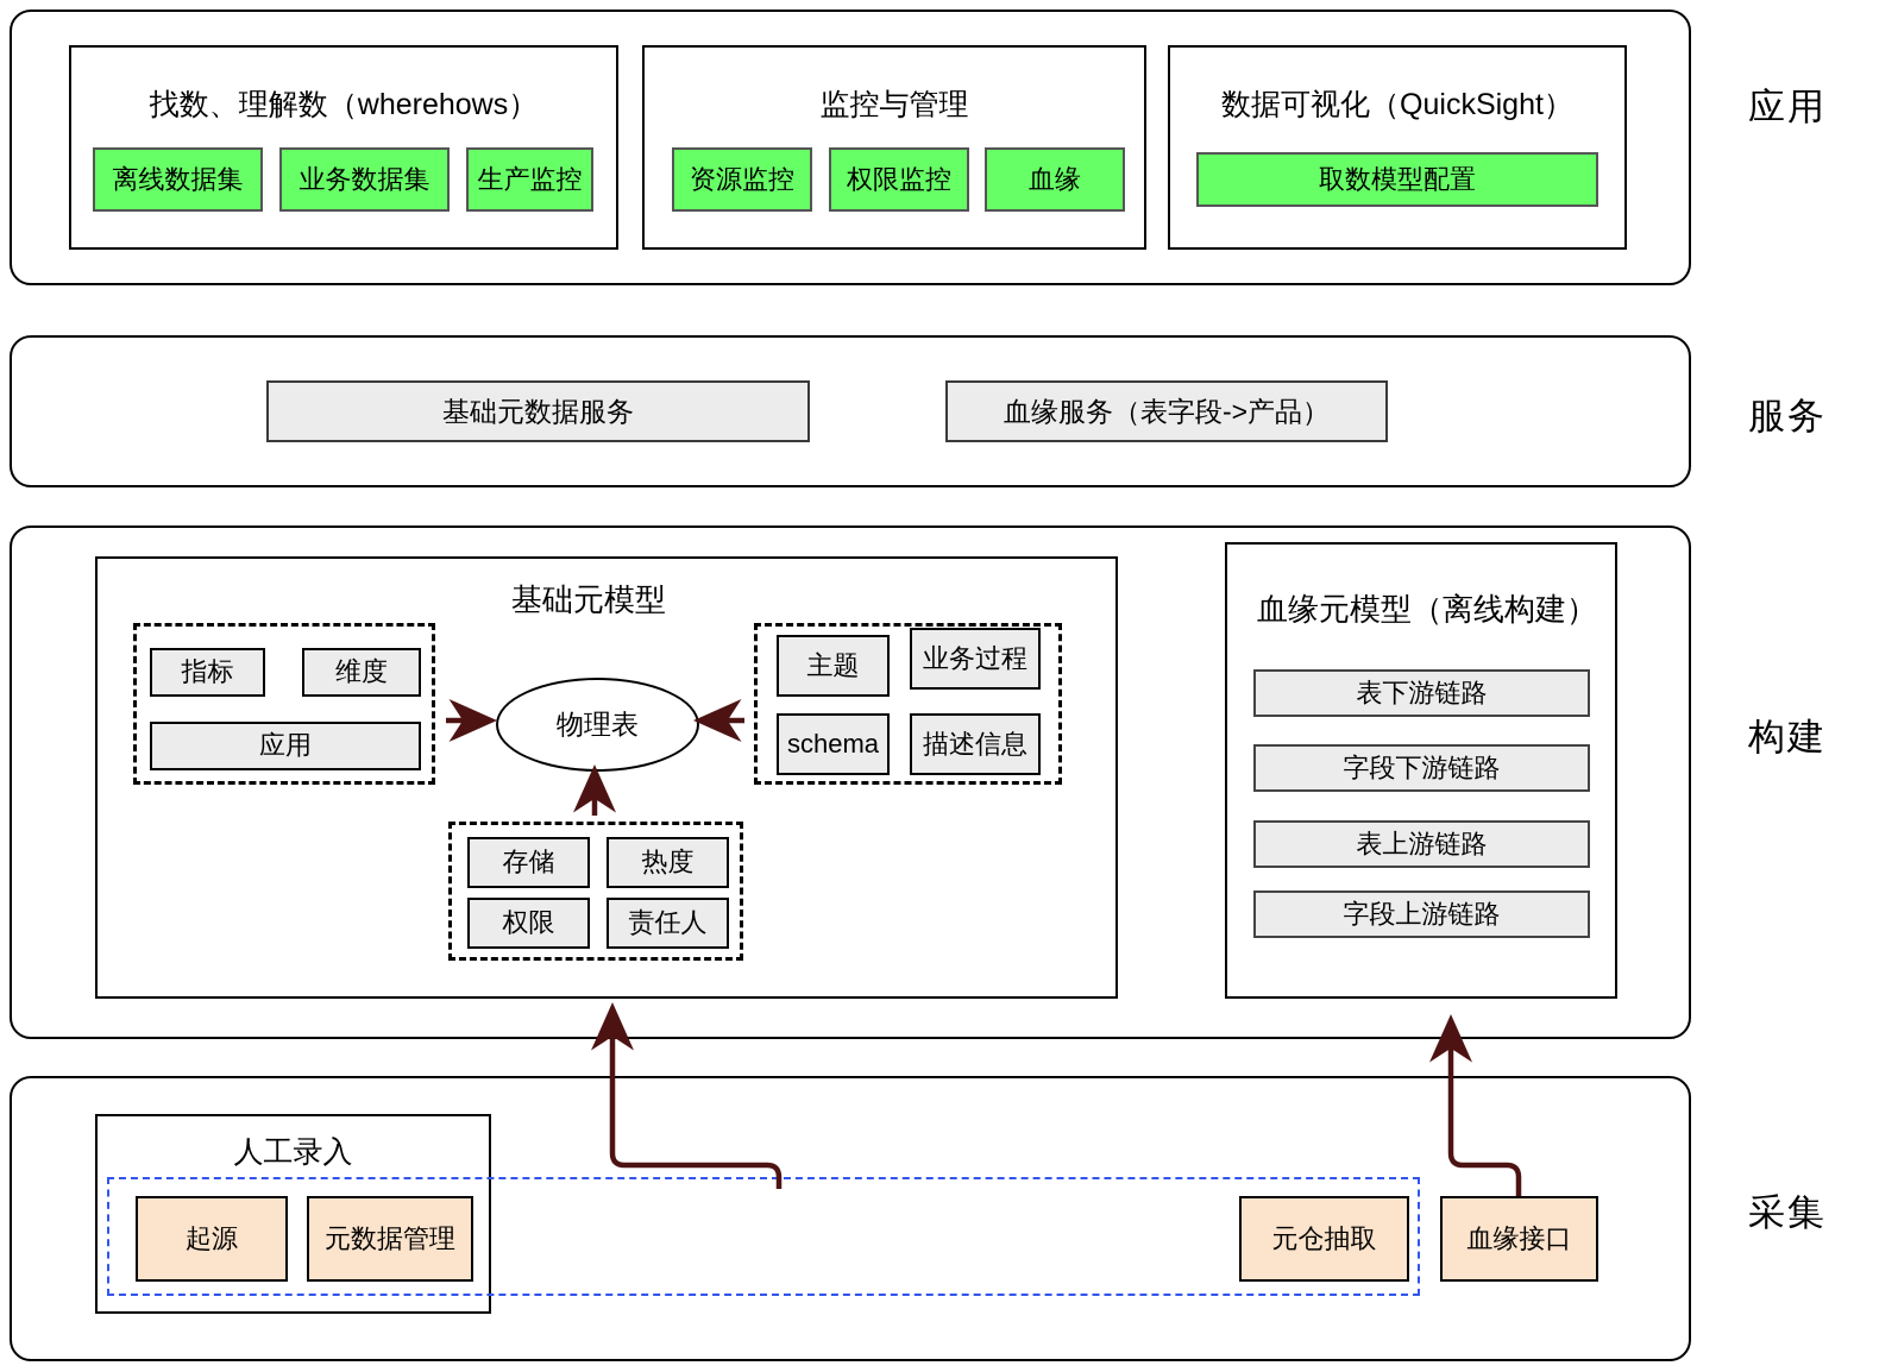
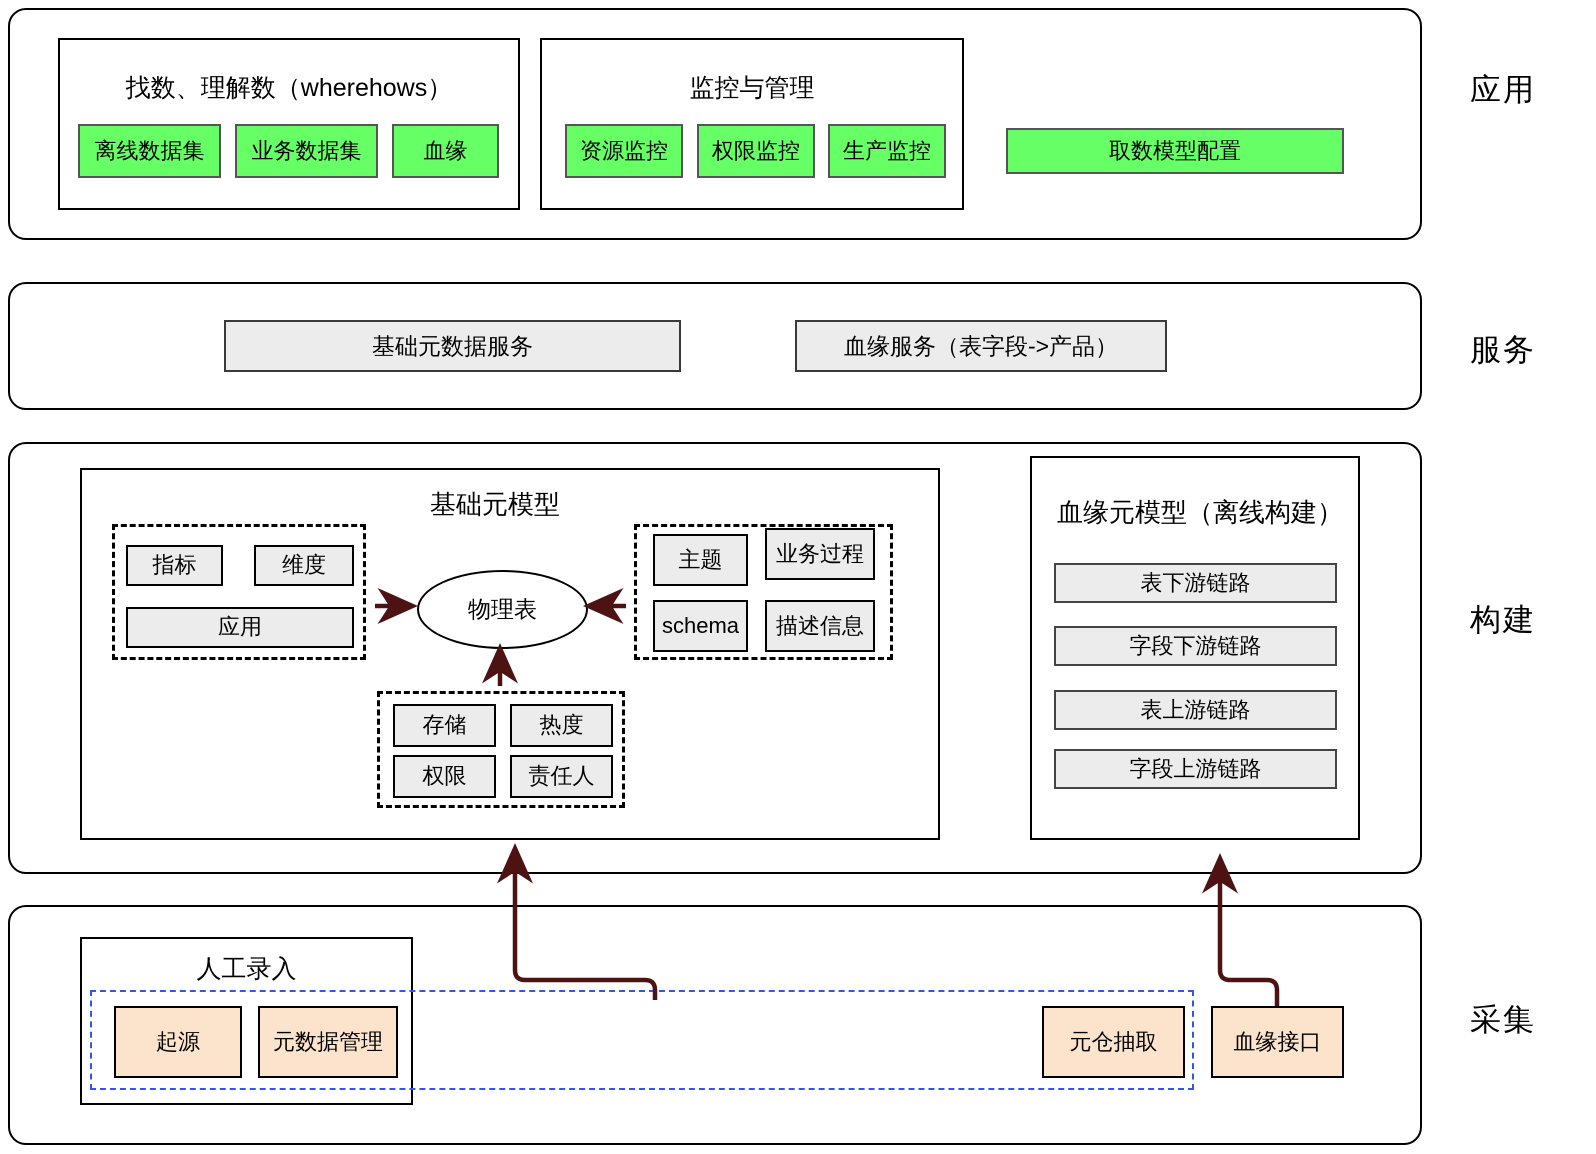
  应用
  找数、理解数（wherehows）
  离线数据集
  业务数据集
- 生产监控
+ 血缘
  监控与管理
  资源监控
  权限监控
- 血缘
+ 生产监控
- 数据可视化（QuickSight）
  取数模型配置
  服务
  基础元数据服务
  血缘服务（表字段->产品）
  构建
  基础元模型
  指标
  维度
  应用
  物理表
  主题
  业务过程
  schema
  描述信息
  存储
  热度
  权限
  责任人
  血缘元模型（离线构建）
  表下游链路
  字段下游链路
  表上游链路
  字段上游链路
  采集
  人工录入
  起源
  元数据管理
  元仓抽取
  血缘接口
